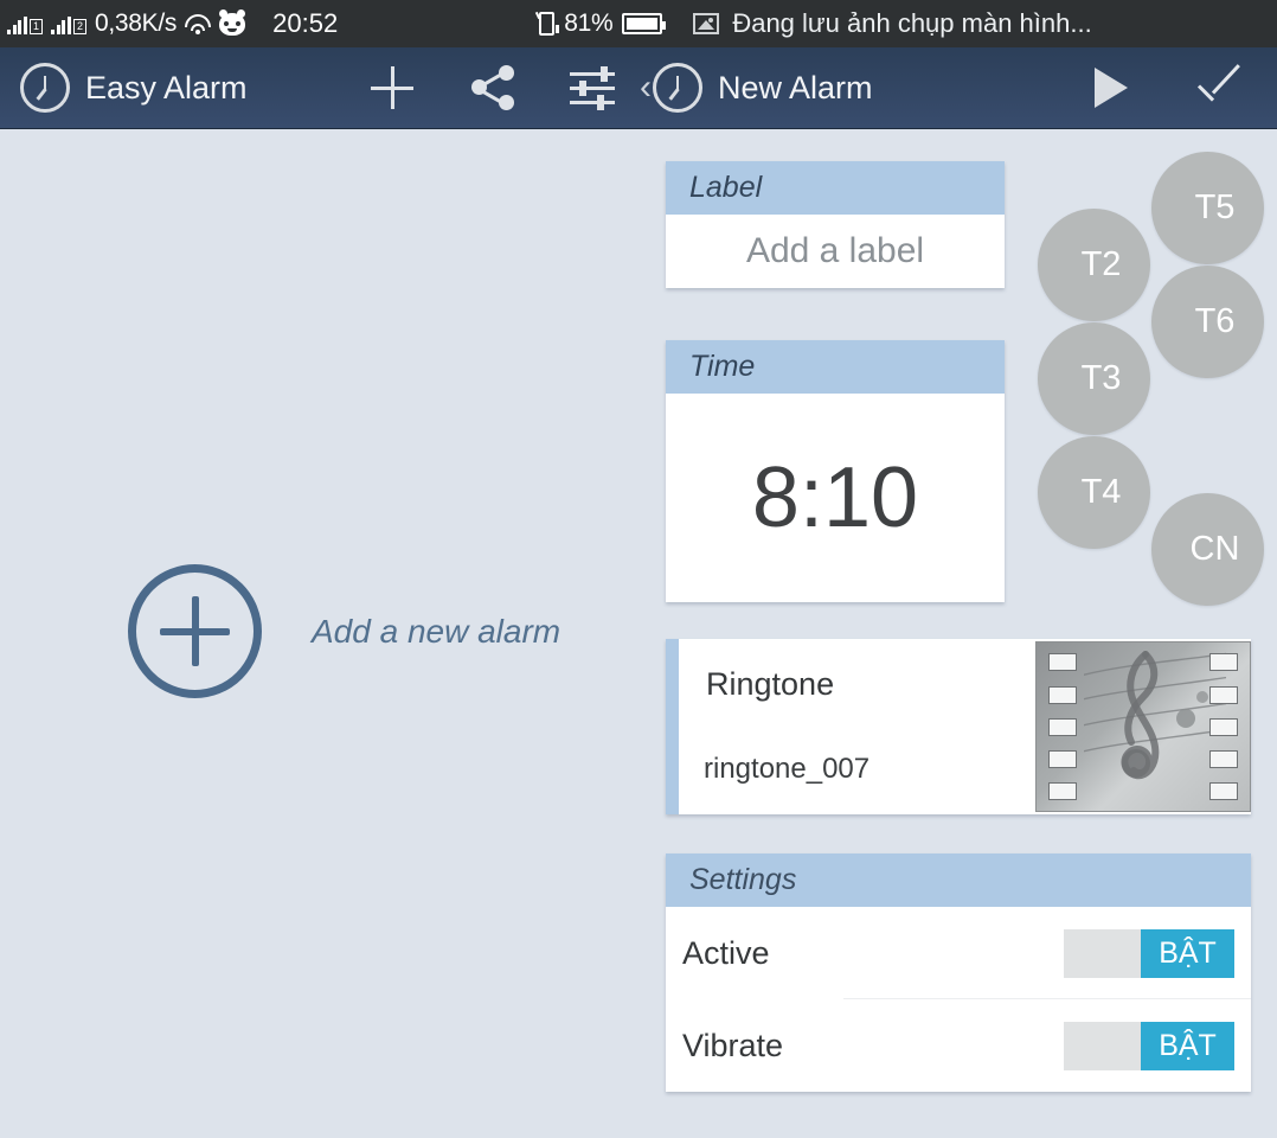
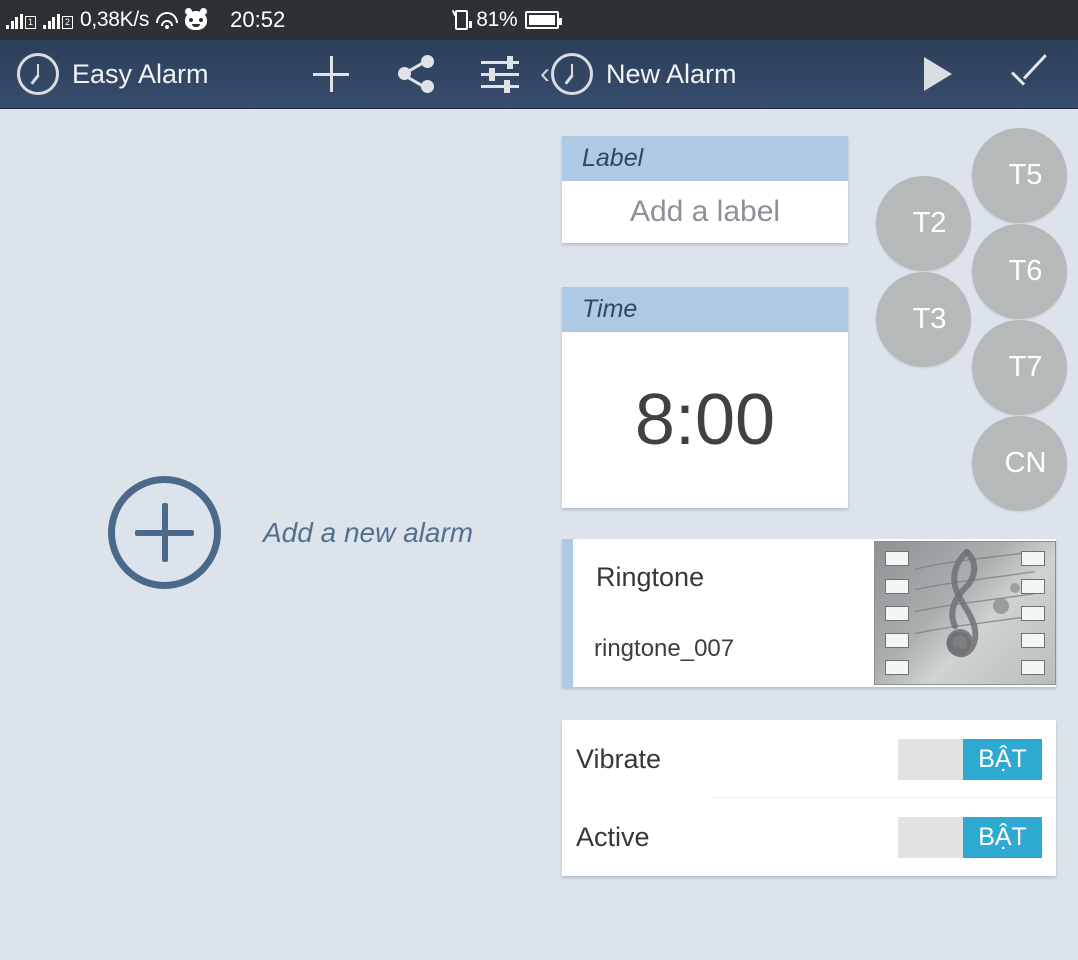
  1
  2
  0,38K/s
  20:52
  81%
- Đang lưu ảnh chụp màn hình...
  Easy Alarm
  ‹
  New Alarm
  Add a new alarm
  Label
  Add a label
  Time
- 8:10
+ 8:00
  T2
  T3
- T4
  T5
  T6
+ T7
  CN
  Ringtone
  ringtone_007
- Settings
- Active
+ Vibrate
  BẬT
- Vibrate
+ Active
  BẬT
